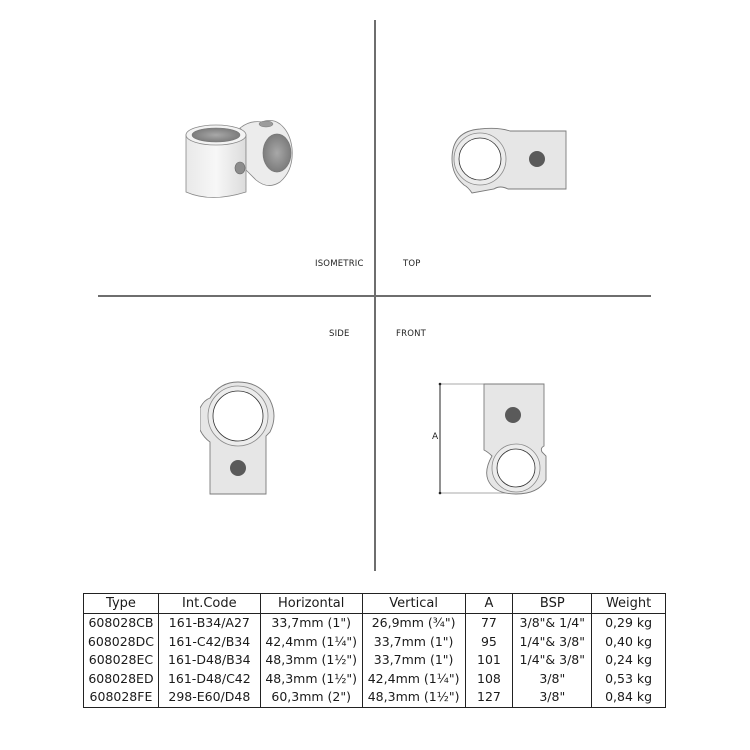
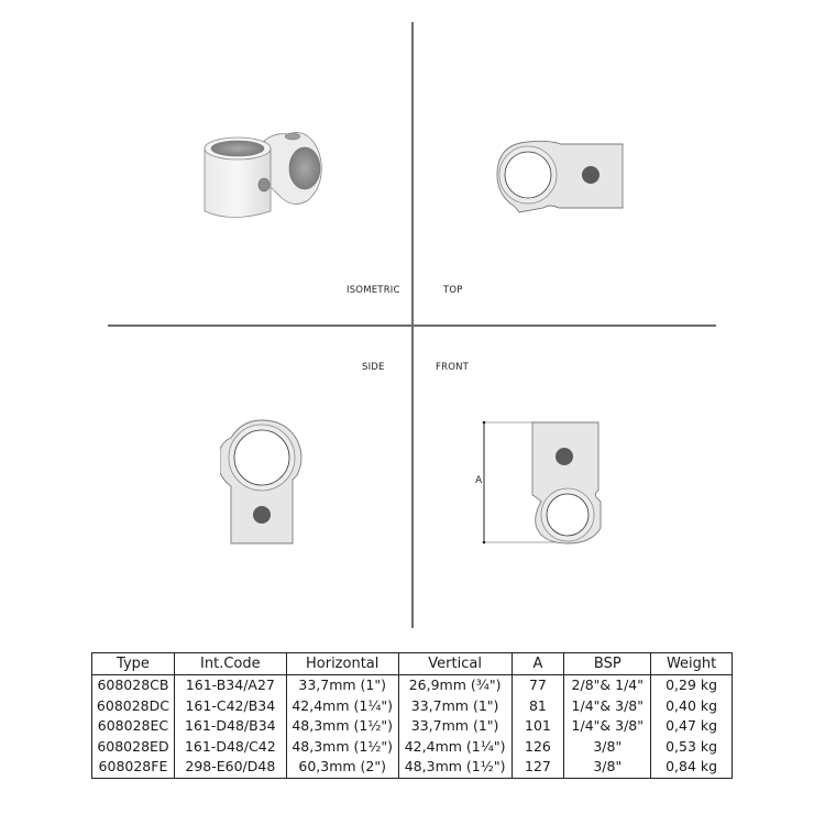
  A
  ISOMETRIC
  TOP
  SIDE
  FRONT
  Type	Int.Code	Horizontal	Vertical	A	BSP	Weight
- 608028CB	161-B34/A27	33,7mm (1")	26,9mm (¾")	77	3/8"& 1/4"	0,29 kg
+ 608028CB	161-B34/A27	33,7mm (1")	26,9mm (¾")	77	2/8"& 1/4"	0,29 kg
- 608028DC	161-C42/B34	42,4mm (1¼")	33,7mm (1")	95	1/4"& 3/8"	0,40 kg
+ 608028DC	161-C42/B34	42,4mm (1¼")	33,7mm (1")	81	1/4"& 3/8"	0,40 kg
- 608028EC	161-D48/B34	48,3mm (1½")	33,7mm (1")	101	1/4"& 3/8"	0,24 kg
+ 608028EC	161-D48/B34	48,3mm (1½")	33,7mm (1")	101	1/4"& 3/8"	0,47 kg
- 608028ED	161-D48/C42	48,3mm (1½")	42,4mm (1¼")	108	3/8"	0,53 kg
+ 608028ED	161-D48/C42	48,3mm (1½")	42,4mm (1¼")	126	3/8"	0,53 kg
  608028FE	298-E60/D48	60,3mm (2")	48,3mm (1½")	127	3/8"	0,84 kg
